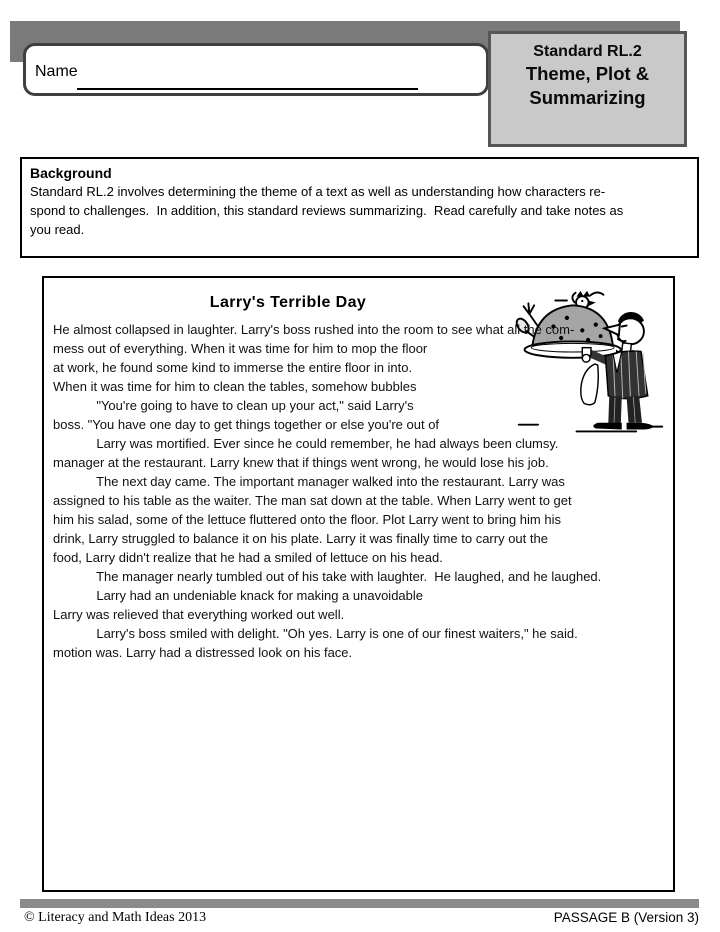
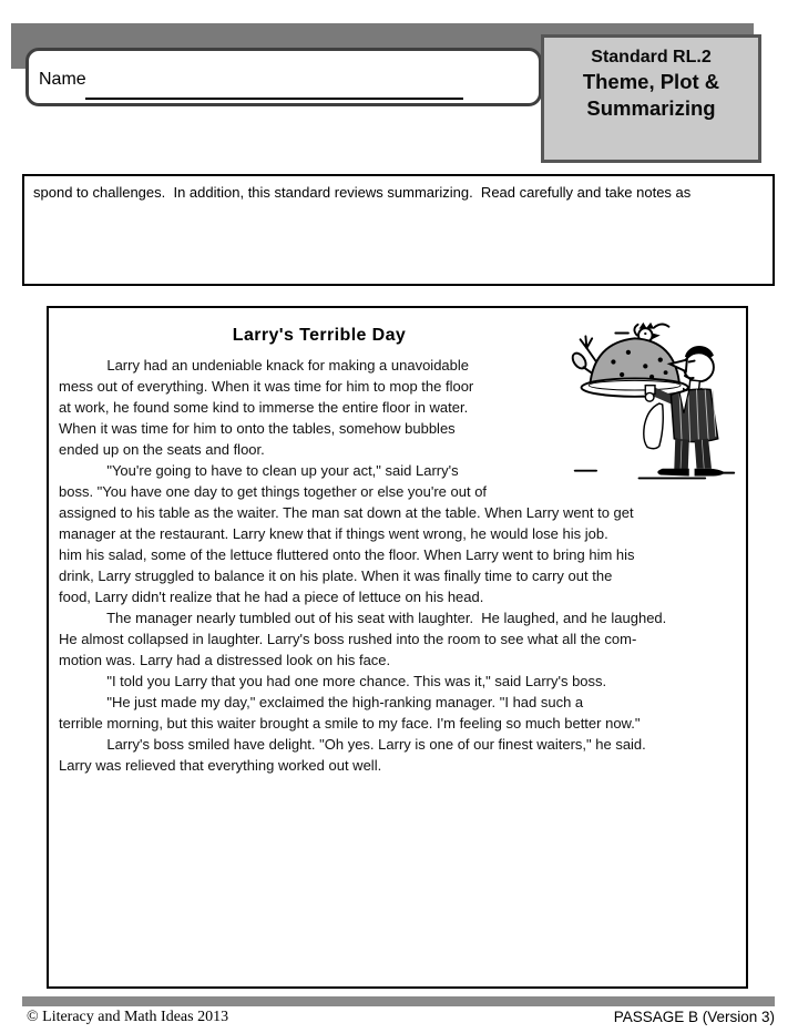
  Name
  Standard RL.2
  Theme, Plot &
  Summarizing
- Background
- Standard RL.2 involves determining the theme of a text as well as understanding how characters re-
  spond to challenges. In addition, this standard reviews summarizing. Read carefully and take notes as
- you read.
  Larry's Terrible Day
- He almost collapsed in laughter. Larry's boss rushed into the room to see what all the com-
+ Larry had an undeniable knack for making a unavoidable
  mess out of everything. When it was time for him to mop the floor
- at work, he found some kind to immerse the entire floor in into.
+ at work, he found some kind to immerse the entire floor in water.
- When it was time for him to clean the tables, somehow bubbles
+ When it was time for him to onto the tables, somehow bubbles
+ ended up on the seats and floor.
  "You're going to have to clean up your act," said Larry's
  boss. "You have one day to get things together or else you're out of
- Larry was mortified. Ever since he could remember, he had always been clumsy.
- manager at the restaurant. Larry knew that if things went wrong, he would lose his job.
+ assigned to his table as the waiter. The man sat down at the table. When Larry went to get
- The next day came. The important manager walked into the restaurant. Larry was
- assigned to his table as the waiter. The man sat down at the table. When Larry went to get
+ manager at the restaurant. Larry knew that if things went wrong, he would lose his job.
- him his salad, some of the lettuce fluttered onto the floor. Plot Larry went to bring him his
+ him his salad, some of the lettuce fluttered onto the floor. When Larry went to bring him his
- drink, Larry struggled to balance it on his plate. Larry it was finally time to carry out the
+ drink, Larry struggled to balance it on his plate. When it was finally time to carry out the
- food, Larry didn't realize that he had a smiled of lettuce on his head.
+ food, Larry didn't realize that he had a piece of lettuce on his head.
- The manager nearly tumbled out of his take with laughter. He laughed, and he laughed.
+ The manager nearly tumbled out of his seat with laughter. He laughed, and he laughed.
- Larry had an undeniable knack for making a unavoidable
+ He almost collapsed in laughter. Larry's boss rushed into the room to see what all the com-
- Larry was relieved that everything worked out well.
+ motion was. Larry had a distressed look on his face.
+ "I told you Larry that you had one more chance. This was it," said Larry's boss.
+ "He just made my day," exclaimed the high-ranking manager. "I had such a
+ terrible morning, but this waiter brought a smile to my face. I'm feeling so much better now."
- Larry's boss smiled with delight. "Oh yes. Larry is one of our finest waiters," he said.
+ Larry's boss smiled have delight. "Oh yes. Larry is one of our finest waiters," he said.
- motion was. Larry had a distressed look on his face.
+ Larry was relieved that everything worked out well.
  © Literacy and Math Ideas 2013
  PASSAGE B (Version 3)
